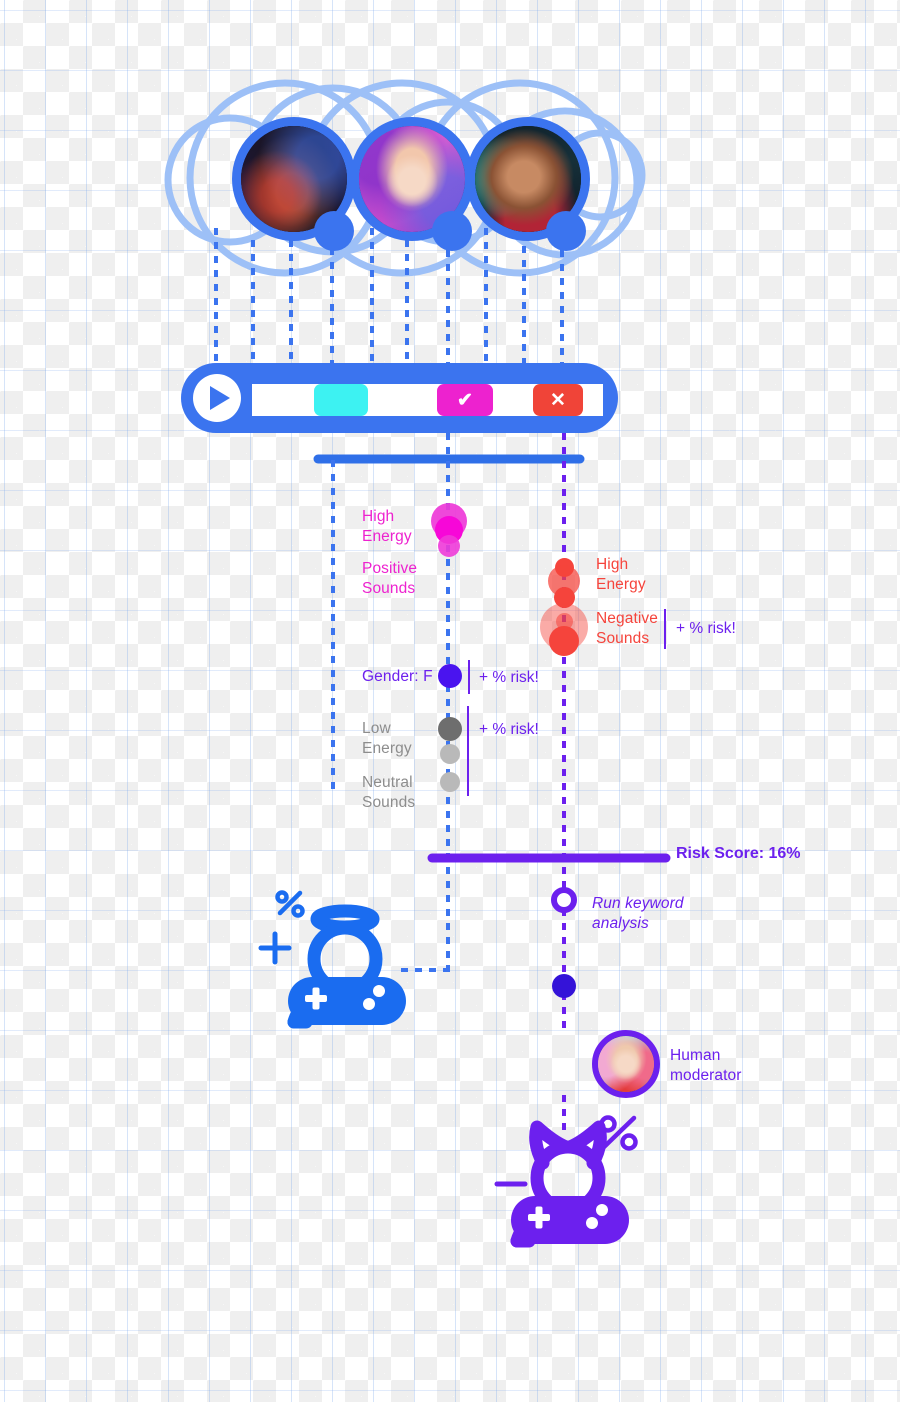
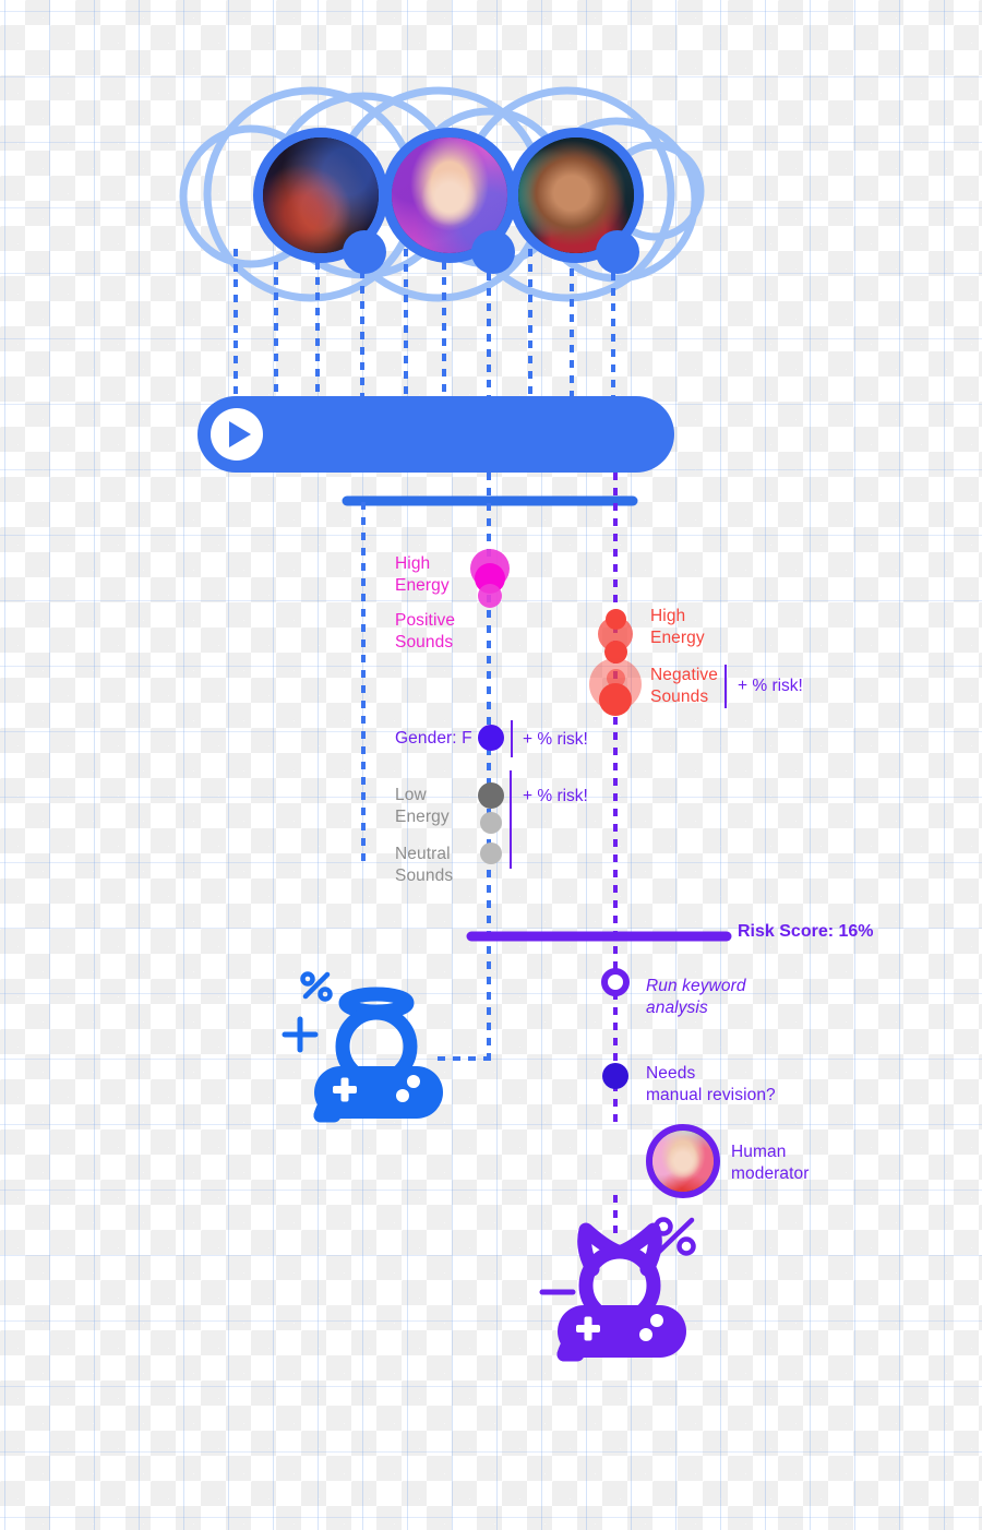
- ✔
- ✕
  High
  Energy
  Positive
  Sounds
  High
  Energy
  Negative
  Sounds
  + % risk!
  Gender: F
  + % risk!
  Low
  Energy
  Neutral
  Sounds
  + % risk!
  Risk Score: 16%
  Run keyword
  analysis
+ Needs
+ manual revision?
  Human
  moderator
